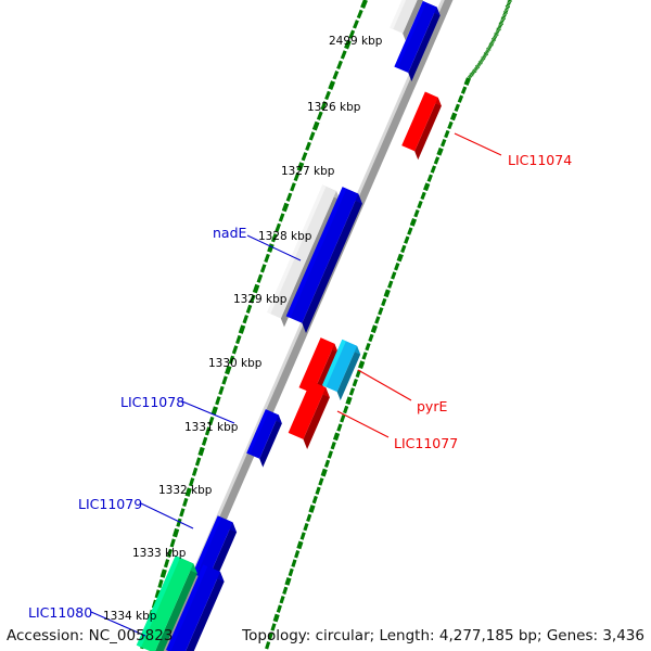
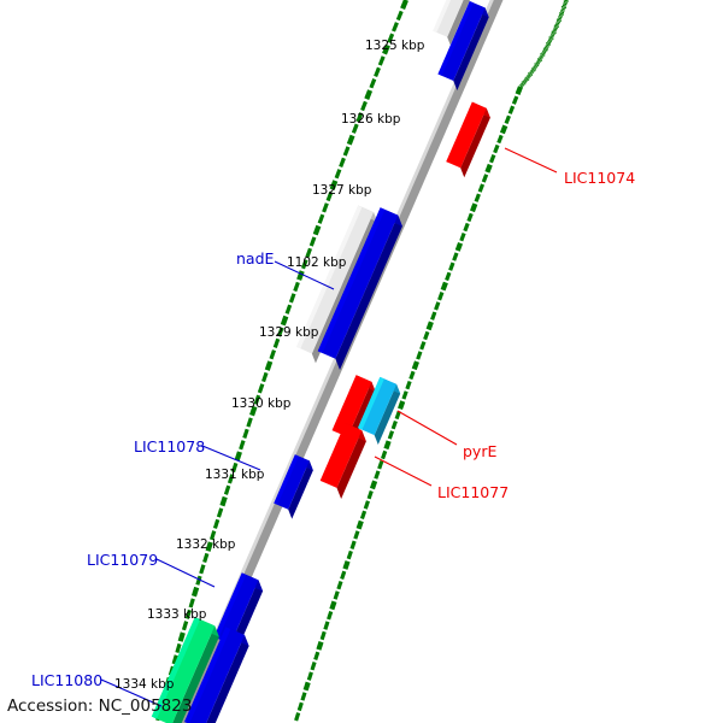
- 2499 kbp
+ 1325 kbp
  1326 kbp
  1327 kbp
- 1328 kbp
+ 1102 kbp
  1329 kbp
  1330 kbp
  1331 kbp
  1332 kbp
  1333 kbp
  1334 kbp
  LIC11074
  nadE
  pyrE
  LIC11077
  LIC11078
  LIC11079
  LIC11080
  Accession: NC_005823
- Topology: circular; Length: 4,277,185 bp; Genes: 3,436
